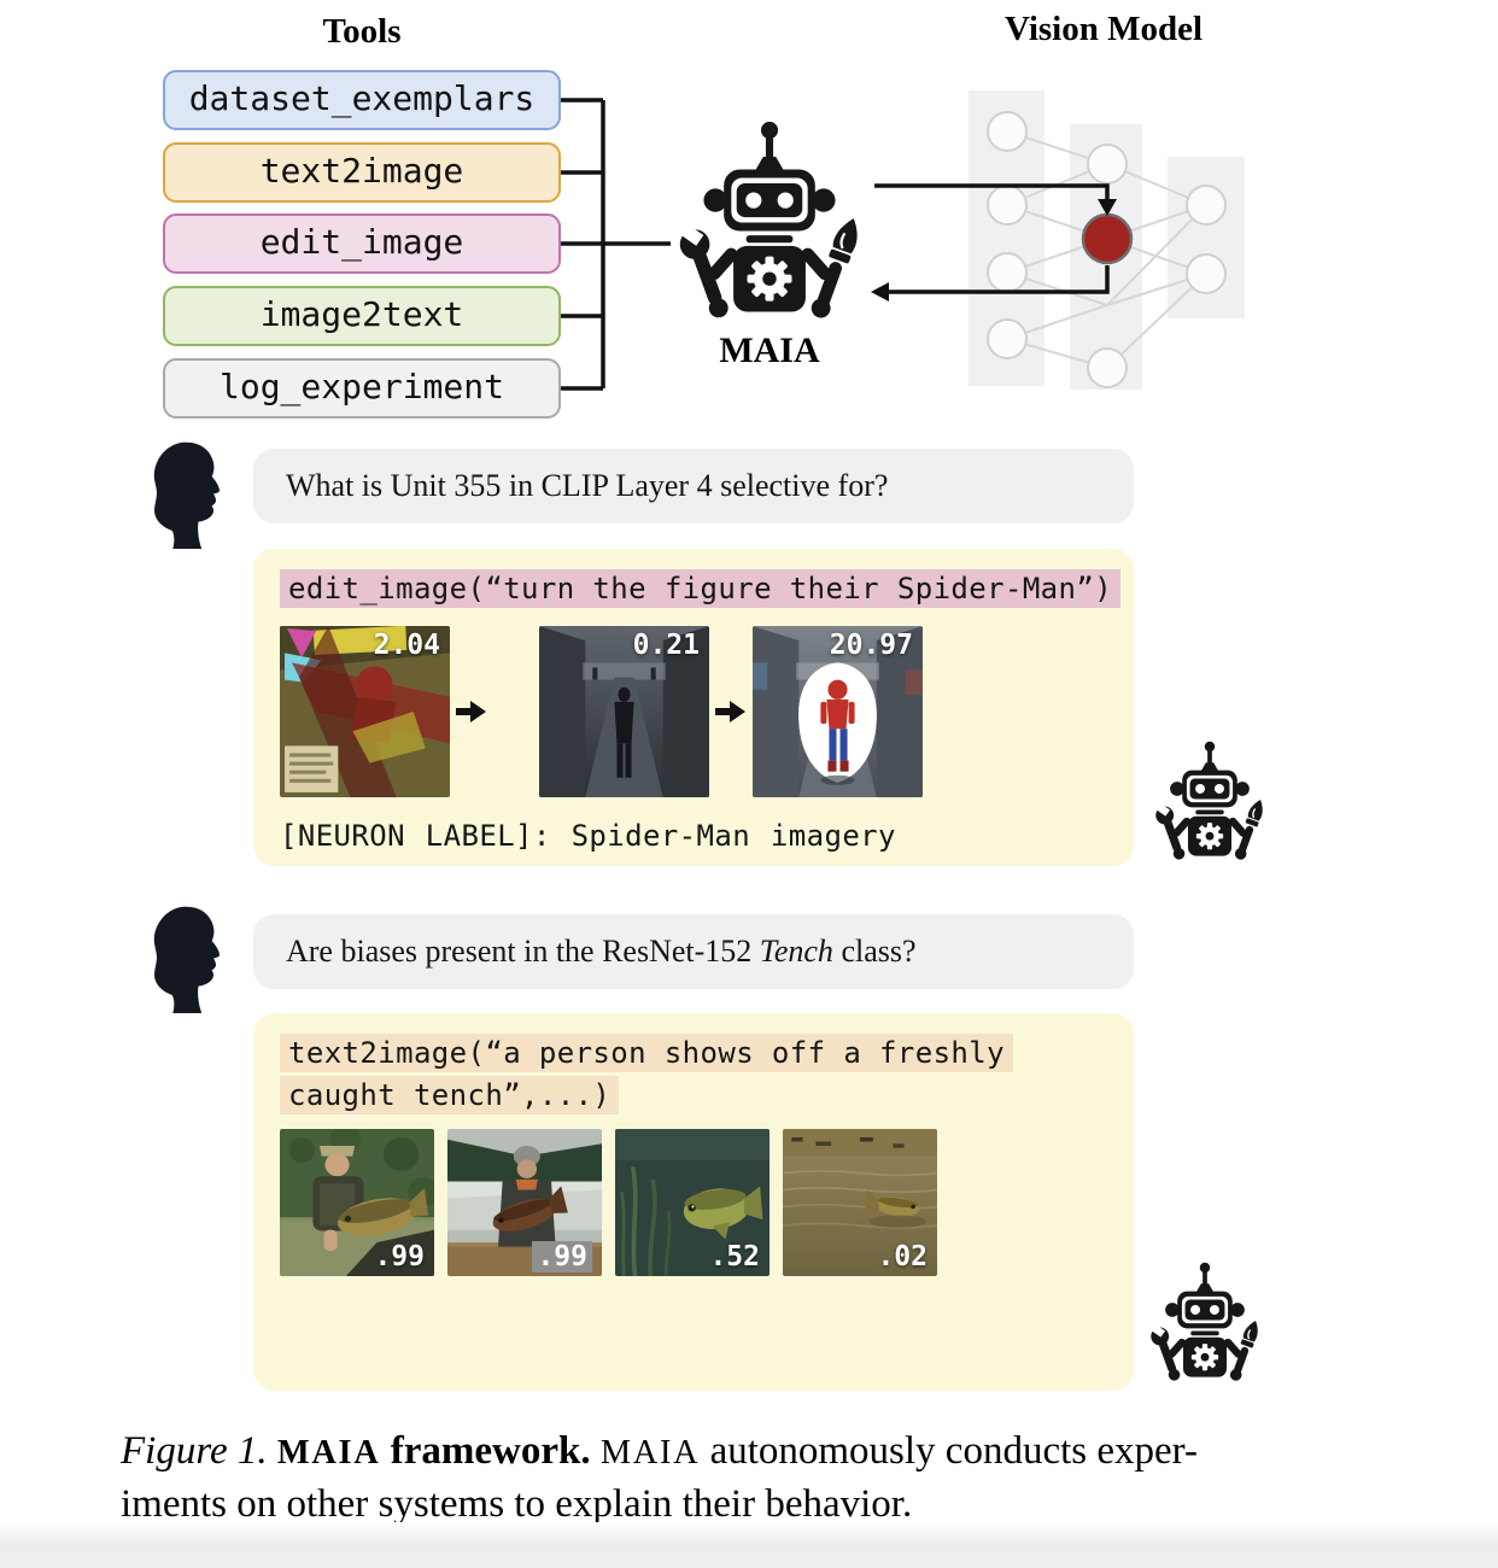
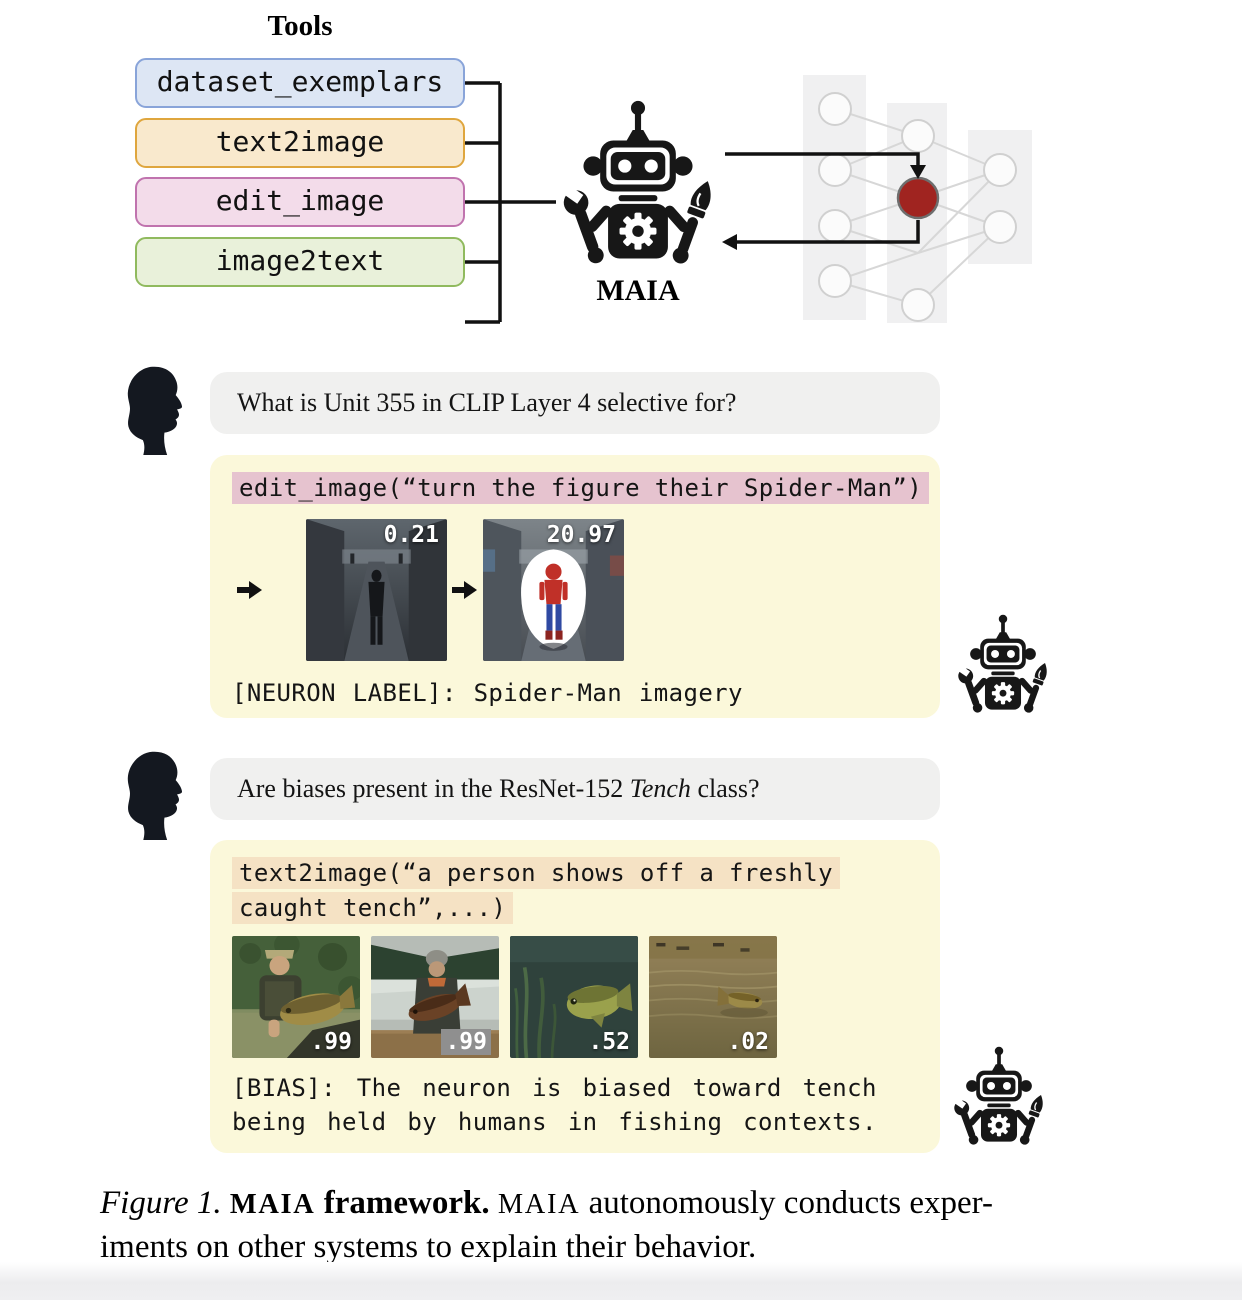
  Tools
- Vision Model
  dataset_exemplars
  text2image
  edit_image
  image2text
- log_experiment
  MAIA
  What is Unit 355 in CLIP Layer 4 selective for?
  edit_image(“turn the figure their Spider-Man”)
- 2.04
  0.21
  20.97
  [NEURON LABEL]: Spider-Man imagery
  Are biases present in the ResNet-152 Tench class?
  text2image(“a person shows off a freshly
  caught tench”,...)
  .99
  .99
  .52
  .02
+ [BIAS]: The neuron is biased toward tench
+ being held by humans in fishing contexts.
  Figure 1. MAIA framework. MAIA autonomously conducts exper-
  iments on other systems to explain their behavior.
